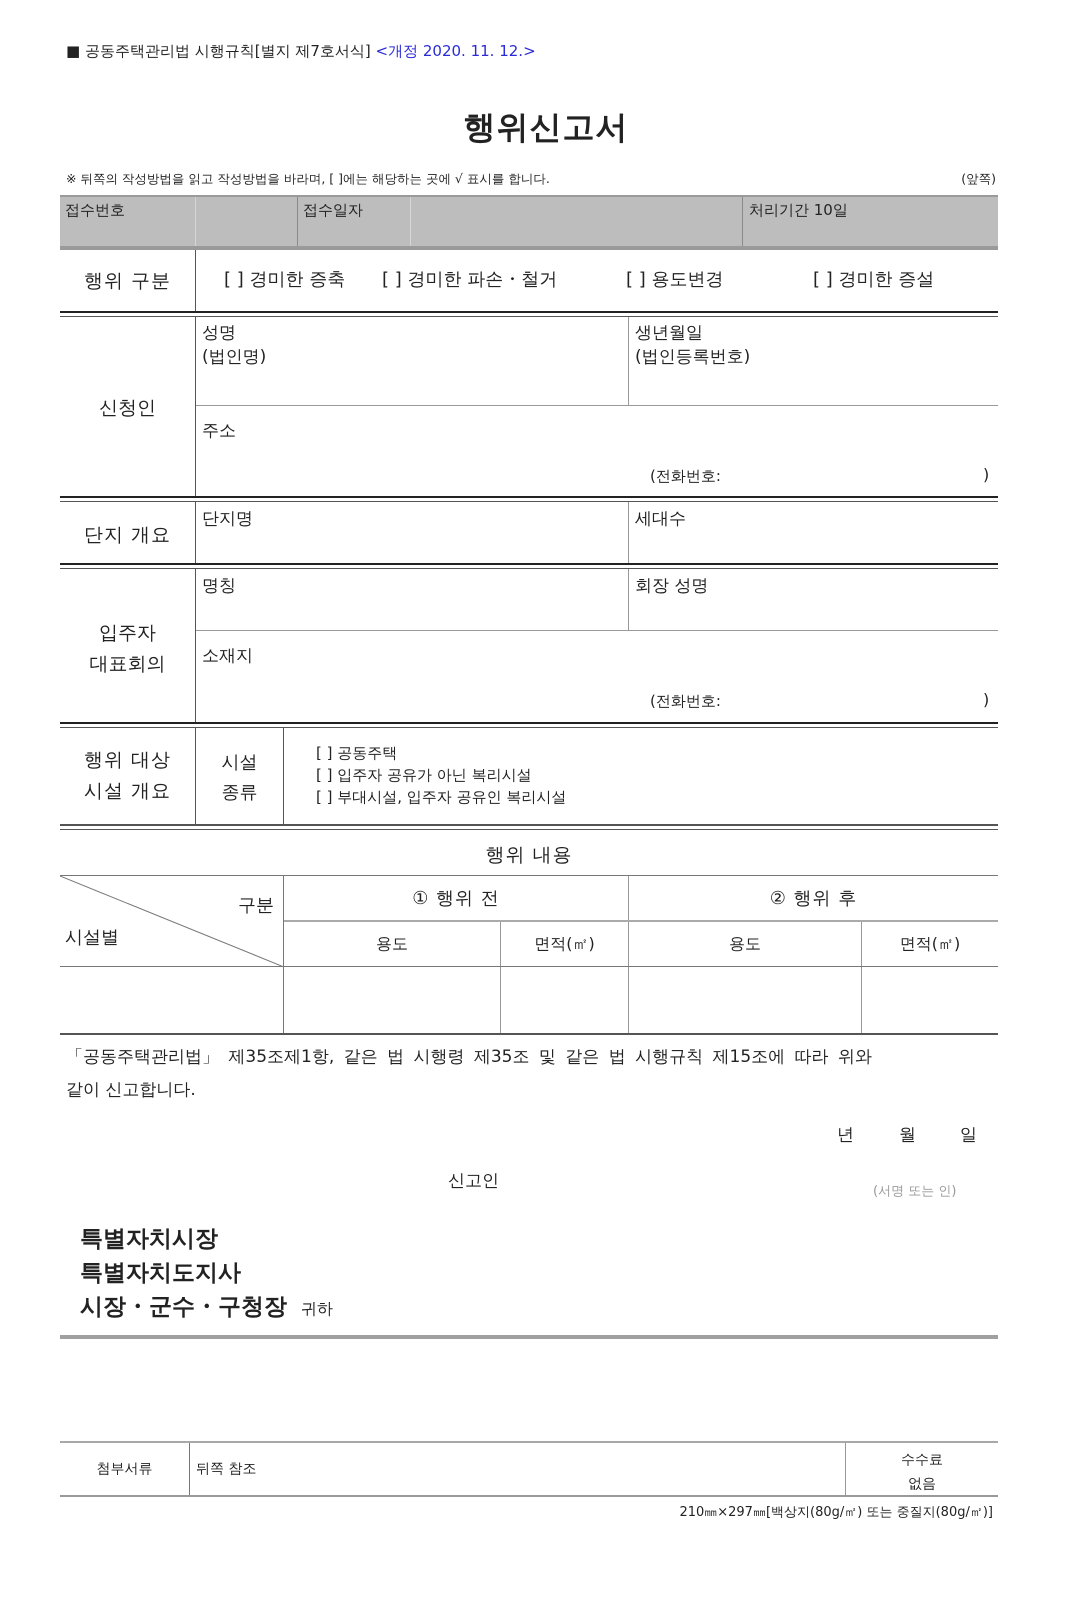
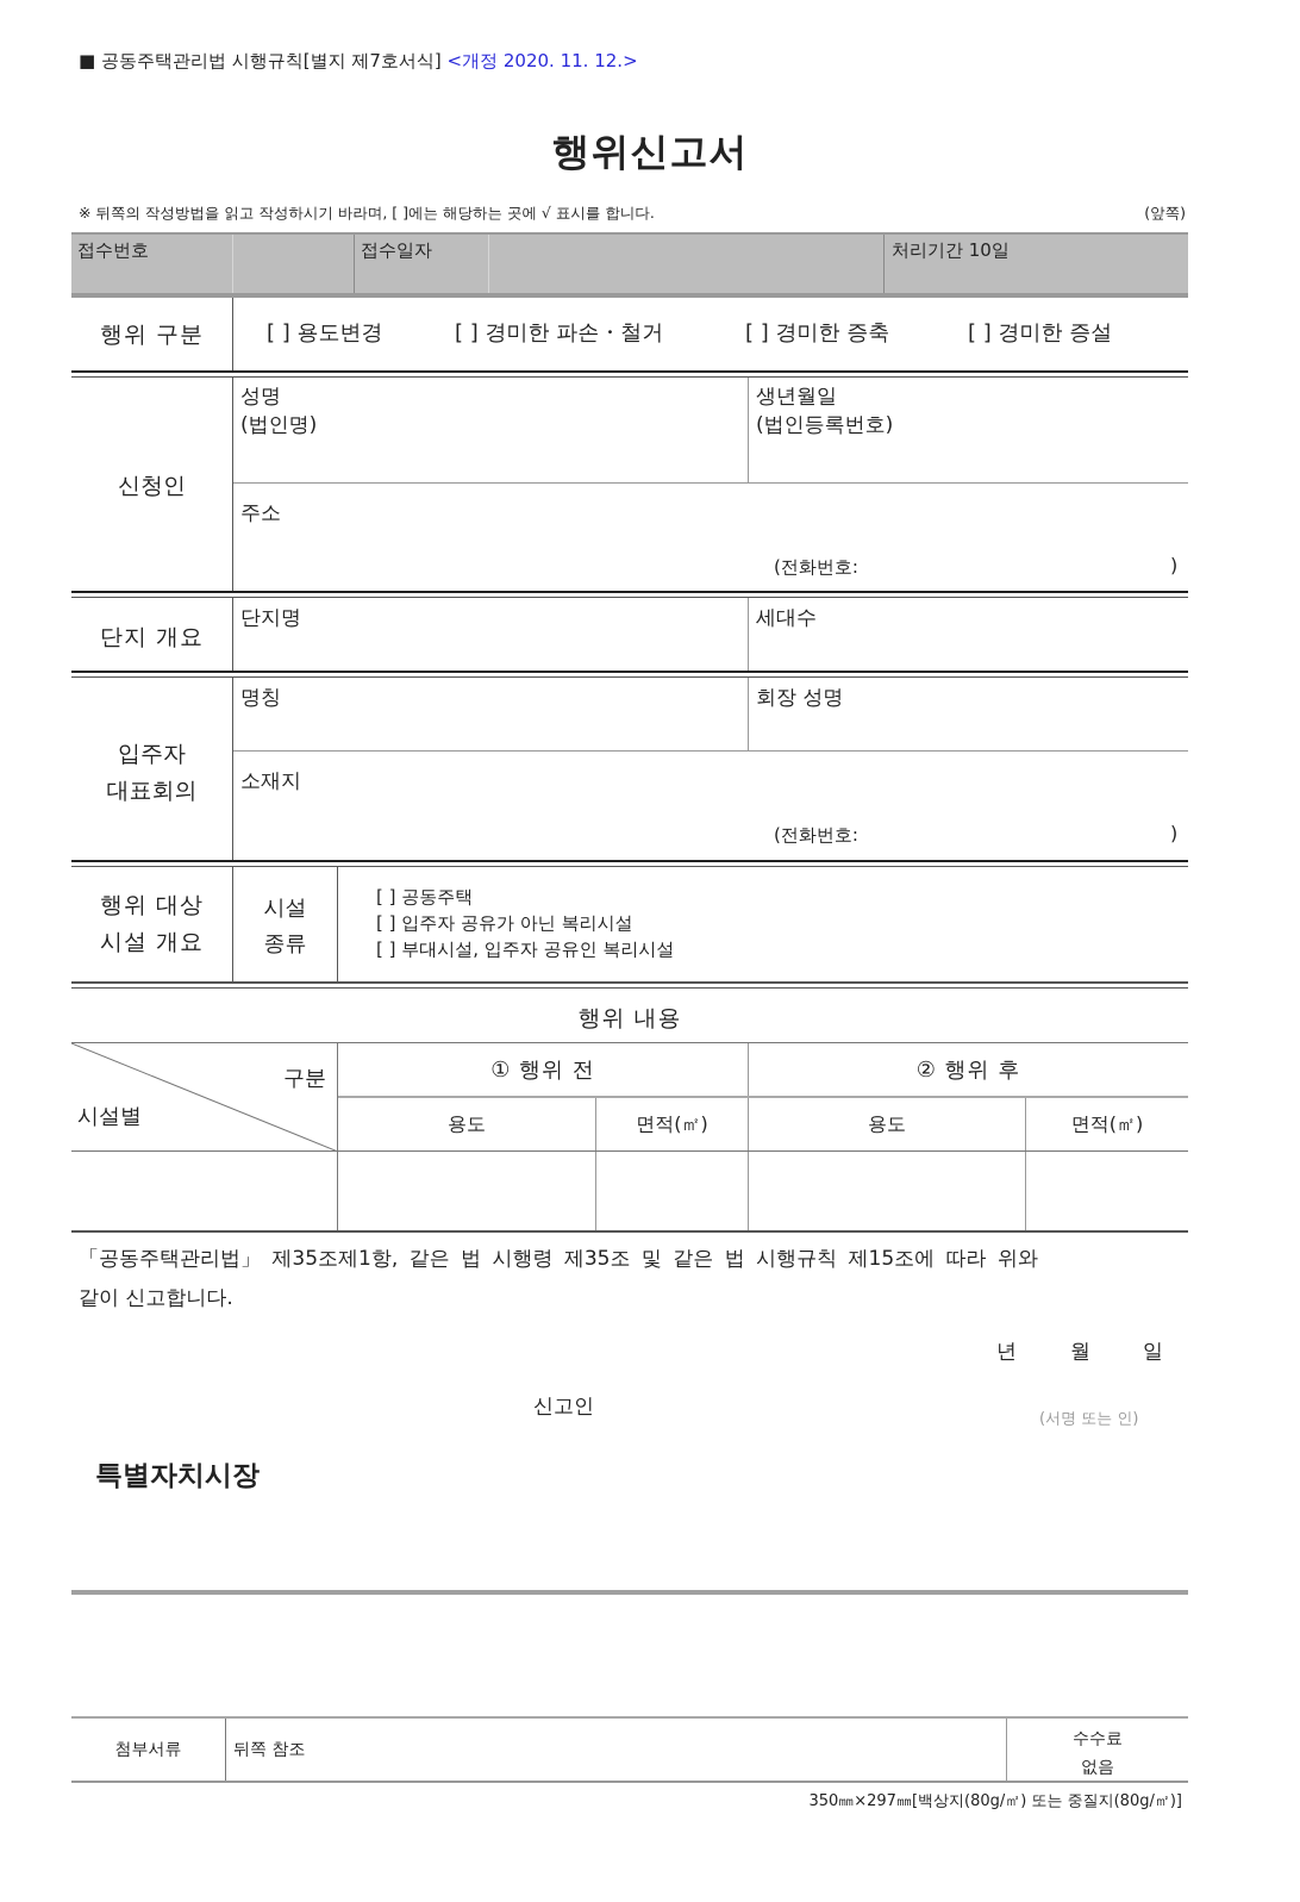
  ■ 공동주택관리법 시행규칙[별지 제7호서식] <개정 2020. 11. 12.>
  행위신고서
- ※ 뒤쪽의 작성방법을 읽고 작성방법을 바라며, [ ]에는 해당하는 곳에 √ 표시를 합니다.
+ ※ 뒤쪽의 작성방법을 읽고 작성하시기 바라며, [ ]에는 해당하는 곳에 √ 표시를 합니다.
  (앞쪽)
  접수번호
  접수일자
  처리기간 10일
  행위 구분
- [ ] 경미한 증축
+ [ ] 용도변경
  [ ] 경미한 파손・철거
- [ ] 용도변경
+ [ ] 경미한 증축
  [ ] 경미한 증설
  신청인
  성명
  (법인명)
  생년월일
  (법인등록번호)
  주소
  (전화번호:
  )
  단지 개요
  단지명
  세대수
  입주자
  대표회의
  명칭
  회장 성명
  소재지
  (전화번호:
  )
  행위 대상
  시설 개요
  시설
  종류
  [ ] 공동주택
  [ ] 입주자 공유가 아닌 복리시설
  [ ] 부대시설, 입주자 공유인 복리시설
  행위 내용
  구분
  시설별
  ① 행위 전
  ② 행위 후
  용도
  면적(㎡)
  용도
  면적(㎡)
  「공동주택관리법」 제35조제1항, 같은 법 시행령 제35조 및 같은 법 시행규칙 제15조에 따라 위와
  같이 신고합니다.
  년
  월
  일
  신고인
  (서명 또는 인)
  특별자치시장
- 특별자치도지사
- 시장・군수・구청장 귀하
  첨부서류
  뒤쪽 참조
  수수료
  없음
- 210㎜×297㎜[백상지(80g/㎡) 또는 중질지(80g/㎡)]
+ 350㎜×297㎜[백상지(80g/㎡) 또는 중질지(80g/㎡)]
